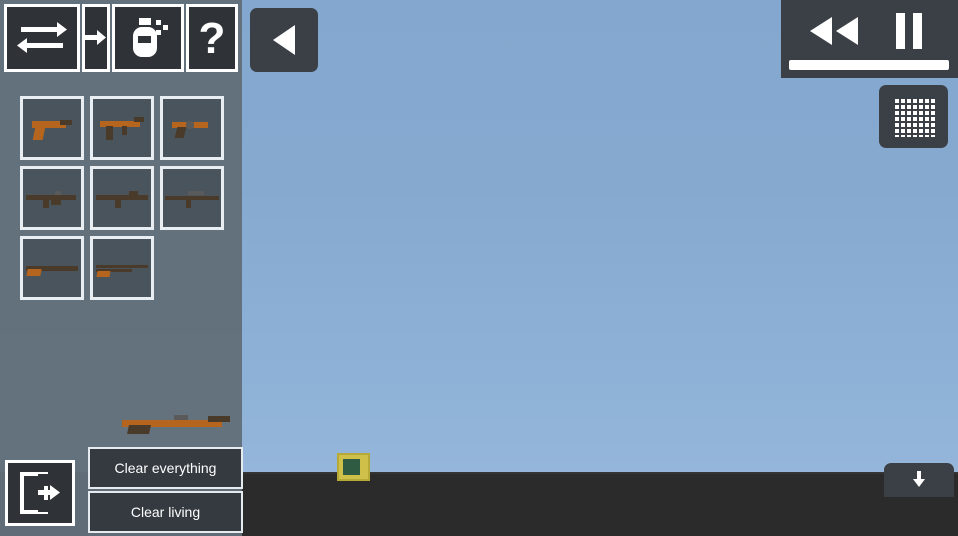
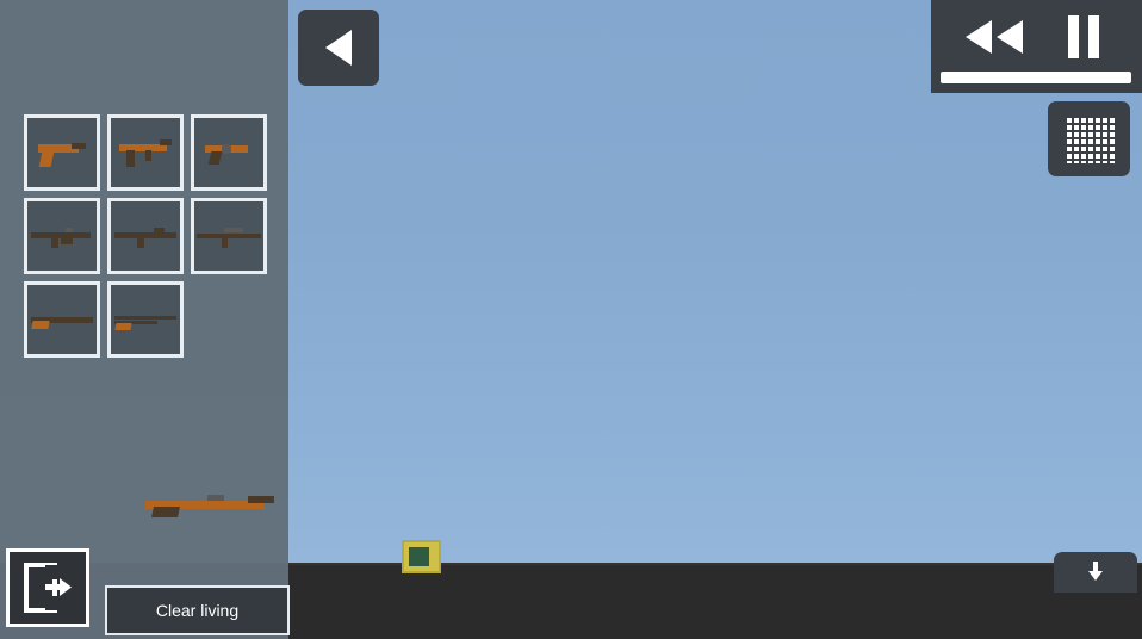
- ?
- Clear everything
  Clear living
